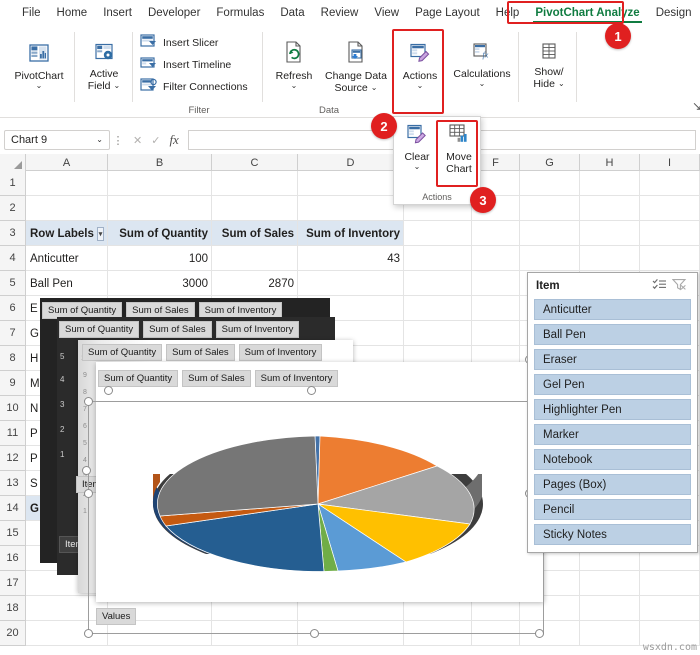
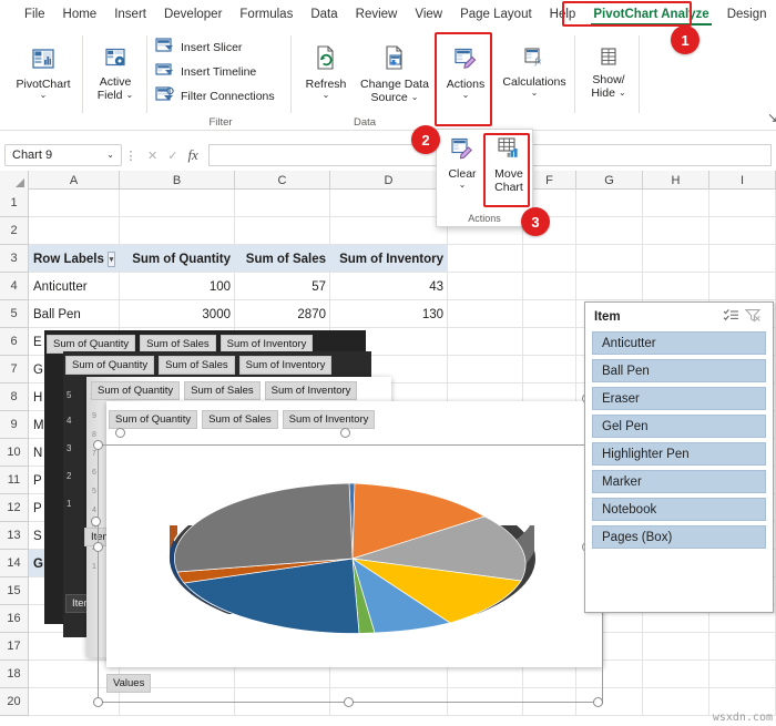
  File
  Home
  Insert
  Developer
  Formulas
  Data
  Review
  View
  Page Layout
  Help
  PivotChart Analyze
  Design
  PivotChart
  ⌄
  Active
  Field
  ⌄
  Insert Slicer
  Insert Timeline
  Filter Connections
  Filter
  Refresh
  ⌄
  Change Data
  Source
  ⌄
  Data
  Actions
  ⌄
  fx
  Calculations
  ⌄
  Show/
  Hide
  ⌄
  ↘
  Chart 9
  ⌄
  ⋮
  ✕
  ✓
  fx
  A
  B
  C
  D
  F
  G
  H
  I
  1
  2
  3
  4
  5
  6
  7
  8
  9
  10
  11
  12
  13
  14
  15
  16
  17
  18
  20
  Row Labels
  Sum of Quantity
  Sum of Sales
  Sum of Inventory
  Anticutter
  100
+ 57
  43
  Ball Pen
  3000
  2870
+ 130
  E
  G
  H
  M
  N
  P
  P
  S
  G
  Sum of Quantity
  Sum of Sales
  Sum of Inventory
  5
  4
  3
  2
  1
  Sum of Quantity
  Sum of Sales
  Sum of Inventory
  Ite
  Sum of Quantity
  Sum of Sales
  Sum of Inventory
  Ite
  Sum of Quantity
  Sum of Sales
  Sum of Inventory
  Values
  Item
  Anticutter
  Ball Pen
  Eraser
  Gel Pen
  Highlighter Pen
  Marker
  Notebook
  Pages (Box)
- Pencil
- Sticky Notes
  Clear
  ⌄
  Move
  Chart
  Actions
  1
  2
  3
  wsxdn.com
